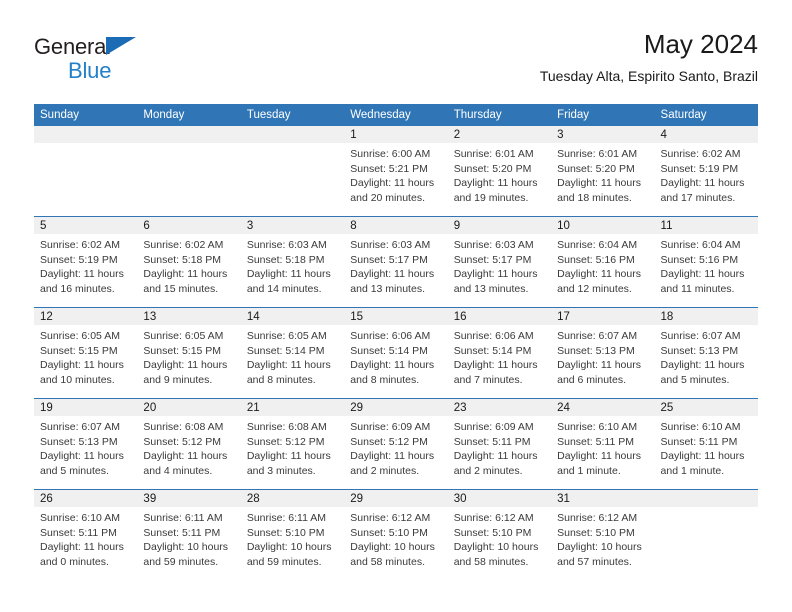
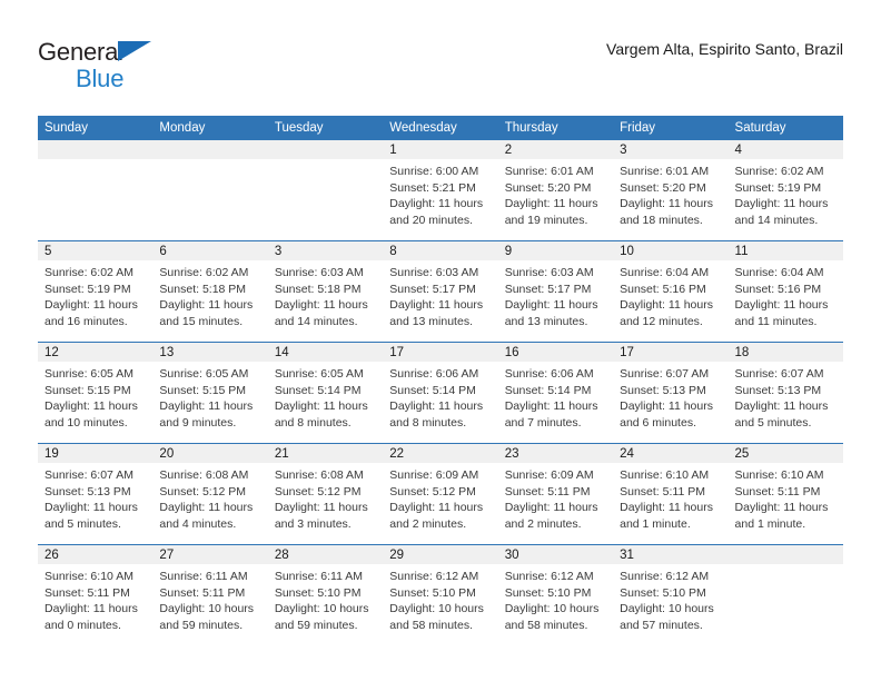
  General
  Blue
- May 2024
- Tuesday Alta, Espirito Santo, Brazil
+ Vargem Alta, Espirito Santo, Brazil
  Sunday	Monday	Tuesday	Wednesday	Thursday	Friday	Saturday
- 			1Sunrise: 6:00 AMSunset: 5:21 PMDaylight: 11 hoursand 20 minutes.	2Sunrise: 6:01 AMSunset: 5:20 PMDaylight: 11 hoursand 19 minutes.	3Sunrise: 6:01 AMSunset: 5:20 PMDaylight: 11 hoursand 18 minutes.	4Sunrise: 6:02 AMSunset: 5:19 PMDaylight: 11 hoursand 17 minutes.
+ 			1Sunrise: 6:00 AMSunset: 5:21 PMDaylight: 11 hoursand 20 minutes.	2Sunrise: 6:01 AMSunset: 5:20 PMDaylight: 11 hoursand 19 minutes.	3Sunrise: 6:01 AMSunset: 5:20 PMDaylight: 11 hoursand 18 minutes.	4Sunrise: 6:02 AMSunset: 5:19 PMDaylight: 11 hoursand 14 minutes.
  5Sunrise: 6:02 AMSunset: 5:19 PMDaylight: 11 hoursand 16 minutes.	6Sunrise: 6:02 AMSunset: 5:18 PMDaylight: 11 hoursand 15 minutes.	3Sunrise: 6:03 AMSunset: 5:18 PMDaylight: 11 hoursand 14 minutes.	8Sunrise: 6:03 AMSunset: 5:17 PMDaylight: 11 hoursand 13 minutes.	9Sunrise: 6:03 AMSunset: 5:17 PMDaylight: 11 hoursand 13 minutes.	10Sunrise: 6:04 AMSunset: 5:16 PMDaylight: 11 hoursand 12 minutes.	11Sunrise: 6:04 AMSunset: 5:16 PMDaylight: 11 hoursand 11 minutes.
- 12Sunrise: 6:05 AMSunset: 5:15 PMDaylight: 11 hoursand 10 minutes.	13Sunrise: 6:05 AMSunset: 5:15 PMDaylight: 11 hoursand 9 minutes.	14Sunrise: 6:05 AMSunset: 5:14 PMDaylight: 11 hoursand 8 minutes.	15Sunrise: 6:06 AMSunset: 5:14 PMDaylight: 11 hoursand 8 minutes.	16Sunrise: 6:06 AMSunset: 5:14 PMDaylight: 11 hoursand 7 minutes.	17Sunrise: 6:07 AMSunset: 5:13 PMDaylight: 11 hoursand 6 minutes.	18Sunrise: 6:07 AMSunset: 5:13 PMDaylight: 11 hoursand 5 minutes.
+ 12Sunrise: 6:05 AMSunset: 5:15 PMDaylight: 11 hoursand 10 minutes.	13Sunrise: 6:05 AMSunset: 5:15 PMDaylight: 11 hoursand 9 minutes.	14Sunrise: 6:05 AMSunset: 5:14 PMDaylight: 11 hoursand 8 minutes.	17Sunrise: 6:06 AMSunset: 5:14 PMDaylight: 11 hoursand 8 minutes.	16Sunrise: 6:06 AMSunset: 5:14 PMDaylight: 11 hoursand 7 minutes.	17Sunrise: 6:07 AMSunset: 5:13 PMDaylight: 11 hoursand 6 minutes.	18Sunrise: 6:07 AMSunset: 5:13 PMDaylight: 11 hoursand 5 minutes.
- 19Sunrise: 6:07 AMSunset: 5:13 PMDaylight: 11 hoursand 5 minutes.	20Sunrise: 6:08 AMSunset: 5:12 PMDaylight: 11 hoursand 4 minutes.	21Sunrise: 6:08 AMSunset: 5:12 PMDaylight: 11 hoursand 3 minutes.	29Sunrise: 6:09 AMSunset: 5:12 PMDaylight: 11 hoursand 2 minutes.	23Sunrise: 6:09 AMSunset: 5:11 PMDaylight: 11 hoursand 2 minutes.	24Sunrise: 6:10 AMSunset: 5:11 PMDaylight: 11 hoursand 1 minute.	25Sunrise: 6:10 AMSunset: 5:11 PMDaylight: 11 hoursand 1 minute.
+ 19Sunrise: 6:07 AMSunset: 5:13 PMDaylight: 11 hoursand 5 minutes.	20Sunrise: 6:08 AMSunset: 5:12 PMDaylight: 11 hoursand 4 minutes.	21Sunrise: 6:08 AMSunset: 5:12 PMDaylight: 11 hoursand 3 minutes.	22Sunrise: 6:09 AMSunset: 5:12 PMDaylight: 11 hoursand 2 minutes.	23Sunrise: 6:09 AMSunset: 5:11 PMDaylight: 11 hoursand 2 minutes.	24Sunrise: 6:10 AMSunset: 5:11 PMDaylight: 11 hoursand 1 minute.	25Sunrise: 6:10 AMSunset: 5:11 PMDaylight: 11 hoursand 1 minute.
- 26Sunrise: 6:10 AMSunset: 5:11 PMDaylight: 11 hoursand 0 minutes.	39Sunrise: 6:11 AMSunset: 5:11 PMDaylight: 10 hoursand 59 minutes.	28Sunrise: 6:11 AMSunset: 5:10 PMDaylight: 10 hoursand 59 minutes.	29Sunrise: 6:12 AMSunset: 5:10 PMDaylight: 10 hoursand 58 minutes.	30Sunrise: 6:12 AMSunset: 5:10 PMDaylight: 10 hoursand 58 minutes.	31Sunrise: 6:12 AMSunset: 5:10 PMDaylight: 10 hoursand 57 minutes.
+ 26Sunrise: 6:10 AMSunset: 5:11 PMDaylight: 11 hoursand 0 minutes.	27Sunrise: 6:11 AMSunset: 5:11 PMDaylight: 10 hoursand 59 minutes.	28Sunrise: 6:11 AMSunset: 5:10 PMDaylight: 10 hoursand 59 minutes.	29Sunrise: 6:12 AMSunset: 5:10 PMDaylight: 10 hoursand 58 minutes.	30Sunrise: 6:12 AMSunset: 5:10 PMDaylight: 10 hoursand 58 minutes.	31Sunrise: 6:12 AMSunset: 5:10 PMDaylight: 10 hoursand 57 minutes.
